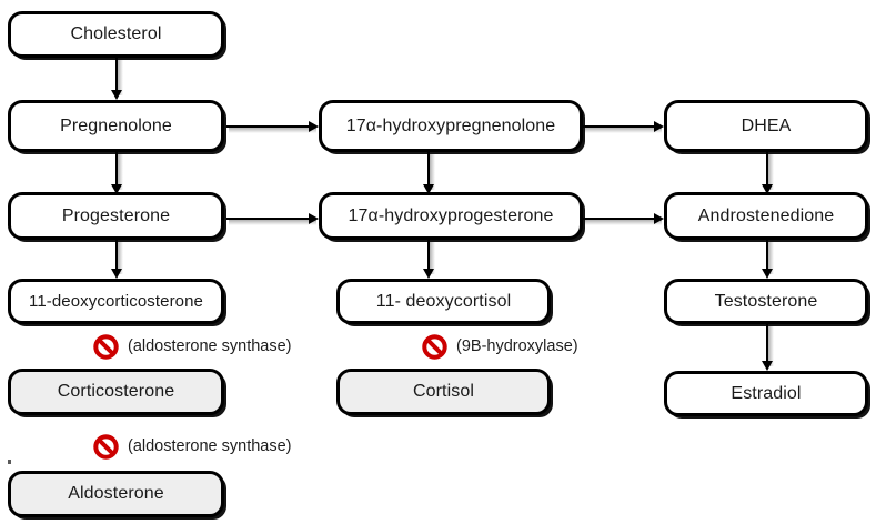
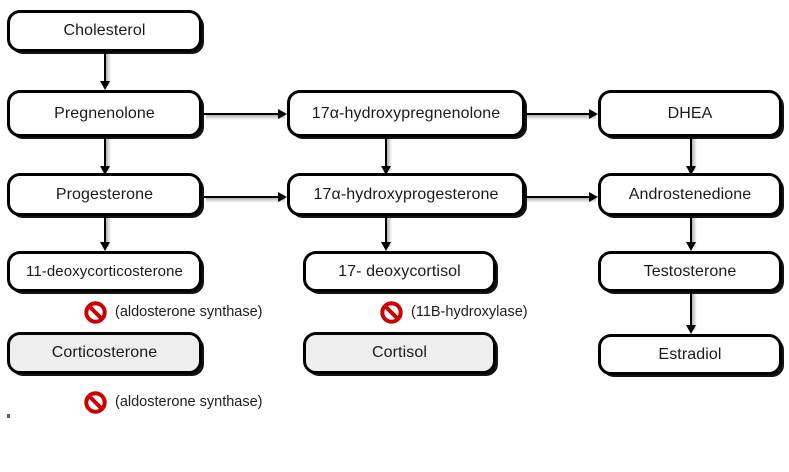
  Cholesterol
  Pregnenolone
  17α-hydroxypregnenolone
  DHEA
  Progesterone
  17α-hydroxyprogesterone
  Androstenedione
  11-deoxycorticosterone
- 11- deoxycortisol
+ 17- deoxycortisol
  Testosterone
  Corticosterone
  Cortisol
  Estradiol
- Aldosterone
  (aldosterone synthase)
- (9B-hydroxylase)
+ (11B-hydroxylase)
  (aldosterone synthase)
